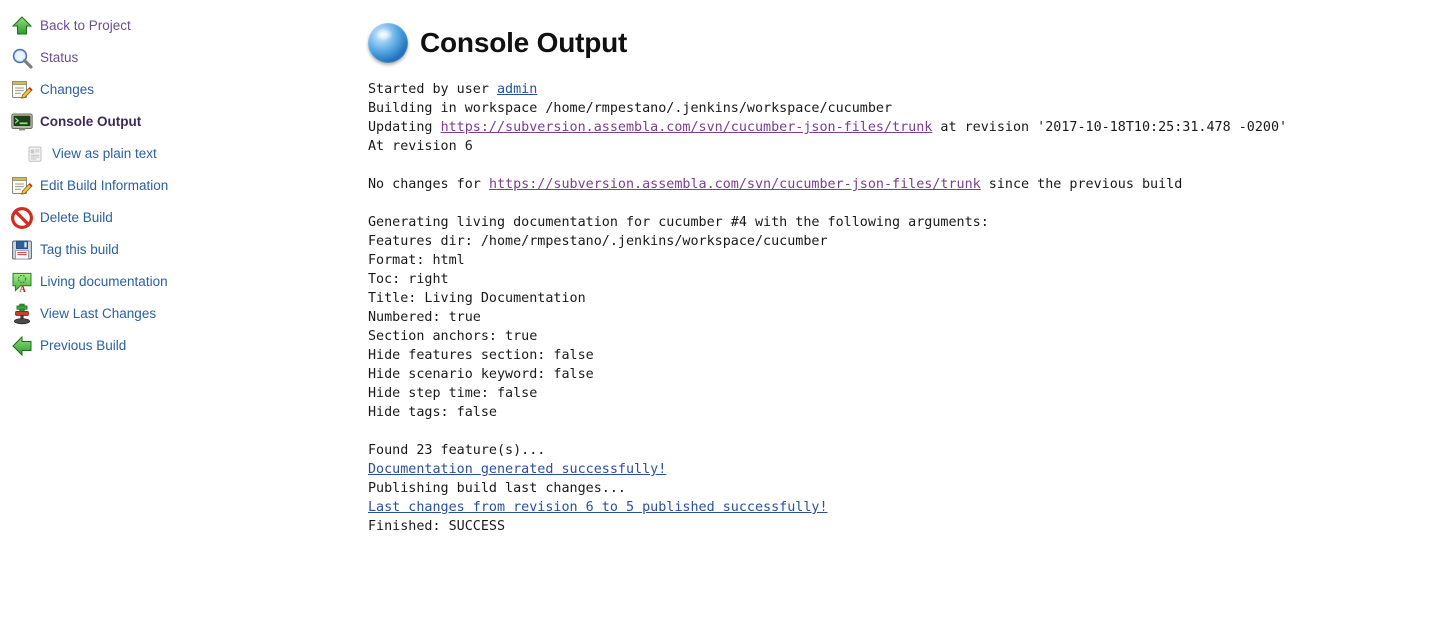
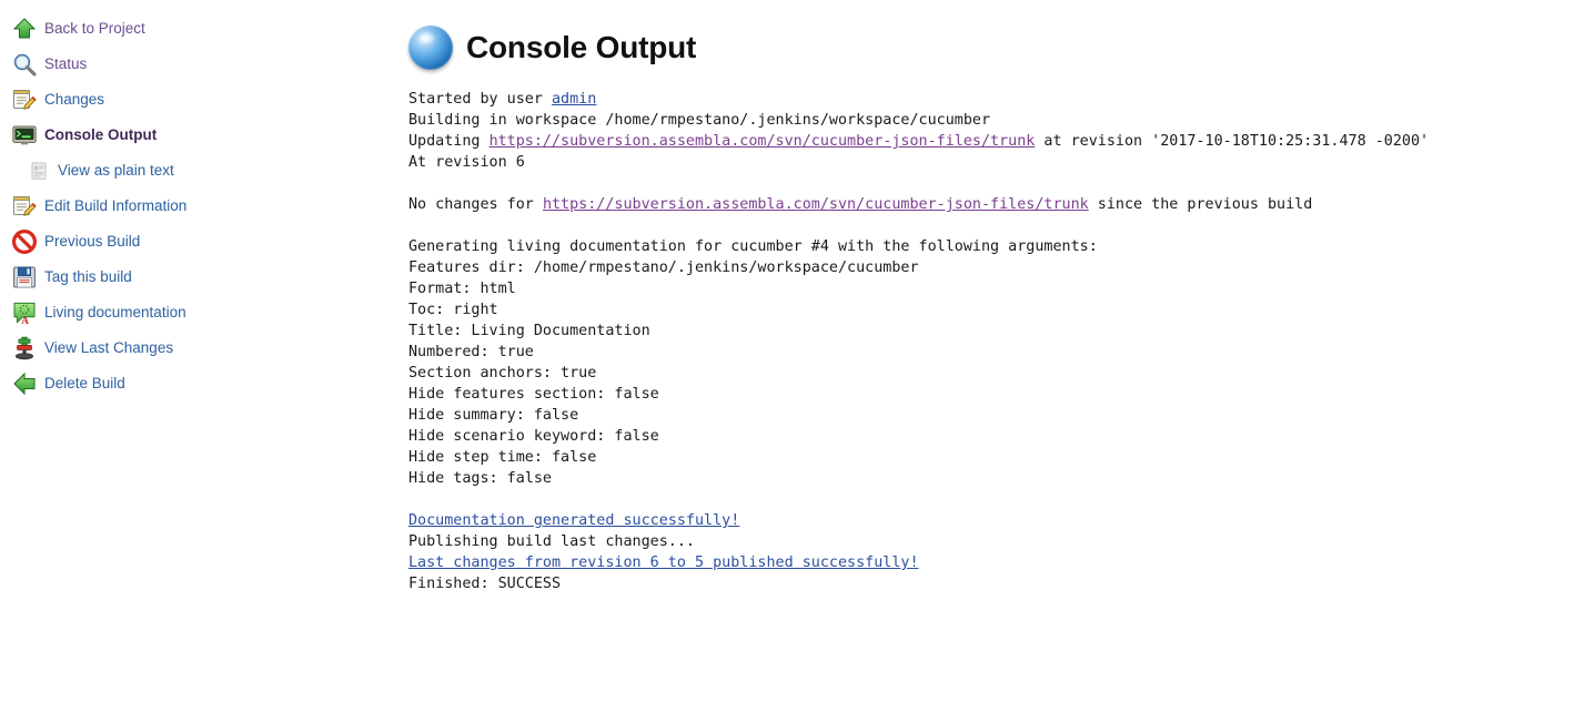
  Back to Project
  Status
  Changes
  Console Output
  View as plain text
  Edit Build Information
- Delete Build
+ Previous Build
  Tag this build
  A
  Living documentation
  View Last Changes
- Previous Build
+ Delete Build
  Console Output
  Started by user admin
  Building in workspace /home/rmpestano/.jenkins/workspace/cucumber
  Updating https://subversion.assembla.com/svn/cucumber-json-files/trunk at revision '2017-10-18T10:25:31.478 -0200'
  At revision 6
  No changes for https://subversion.assembla.com/svn/cucumber-json-files/trunk since the previous build
  Generating living documentation for cucumber #4 with the following arguments:
  Features dir: /home/rmpestano/.jenkins/workspace/cucumber
  Format: html
  Toc: right
  Title: Living Documentation
  Numbered: true
  Section anchors: true
  Hide features section: false
+ Hide summary: false
  Hide scenario keyword: false
  Hide step time: false
  Hide tags: false
- Found 23 feature(s)...
  Documentation generated successfully!
  Publishing build last changes...
  Last changes from revision 6 to 5 published successfully!
  Finished: SUCCESS
